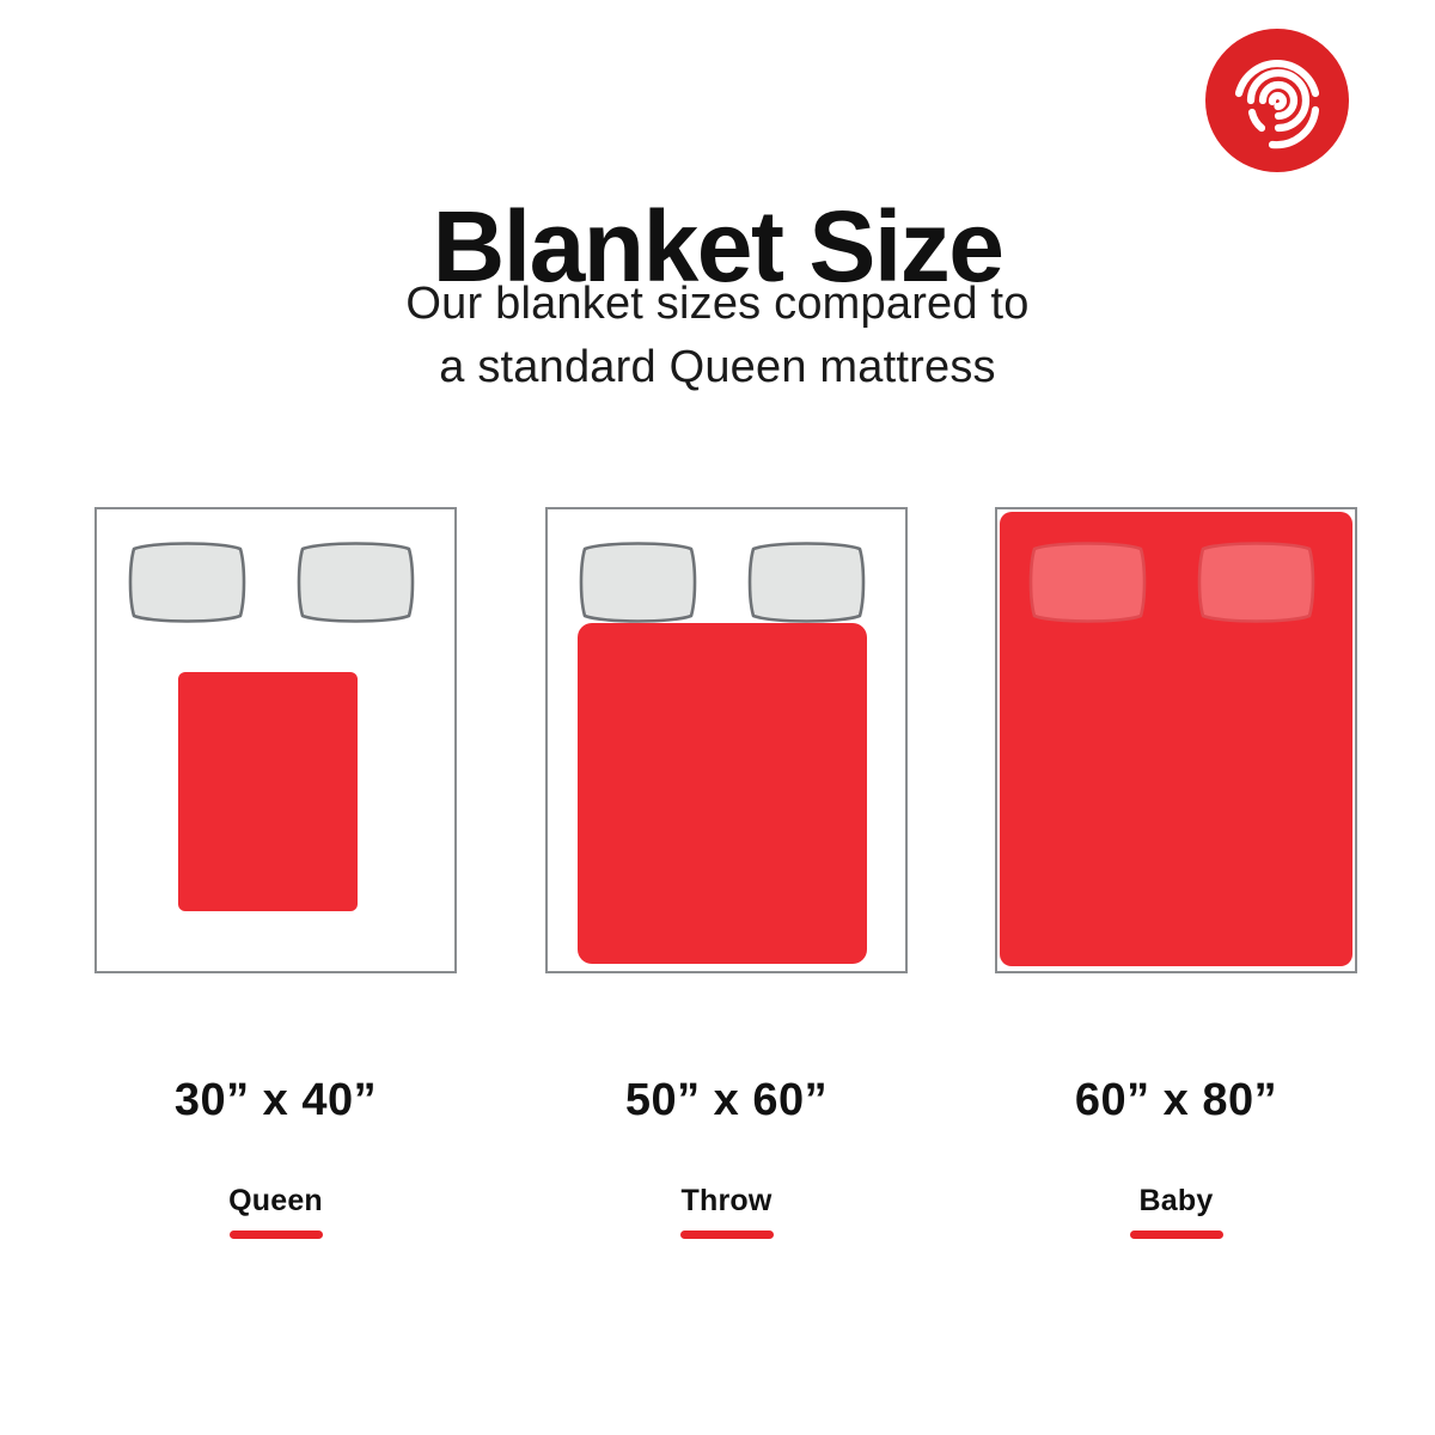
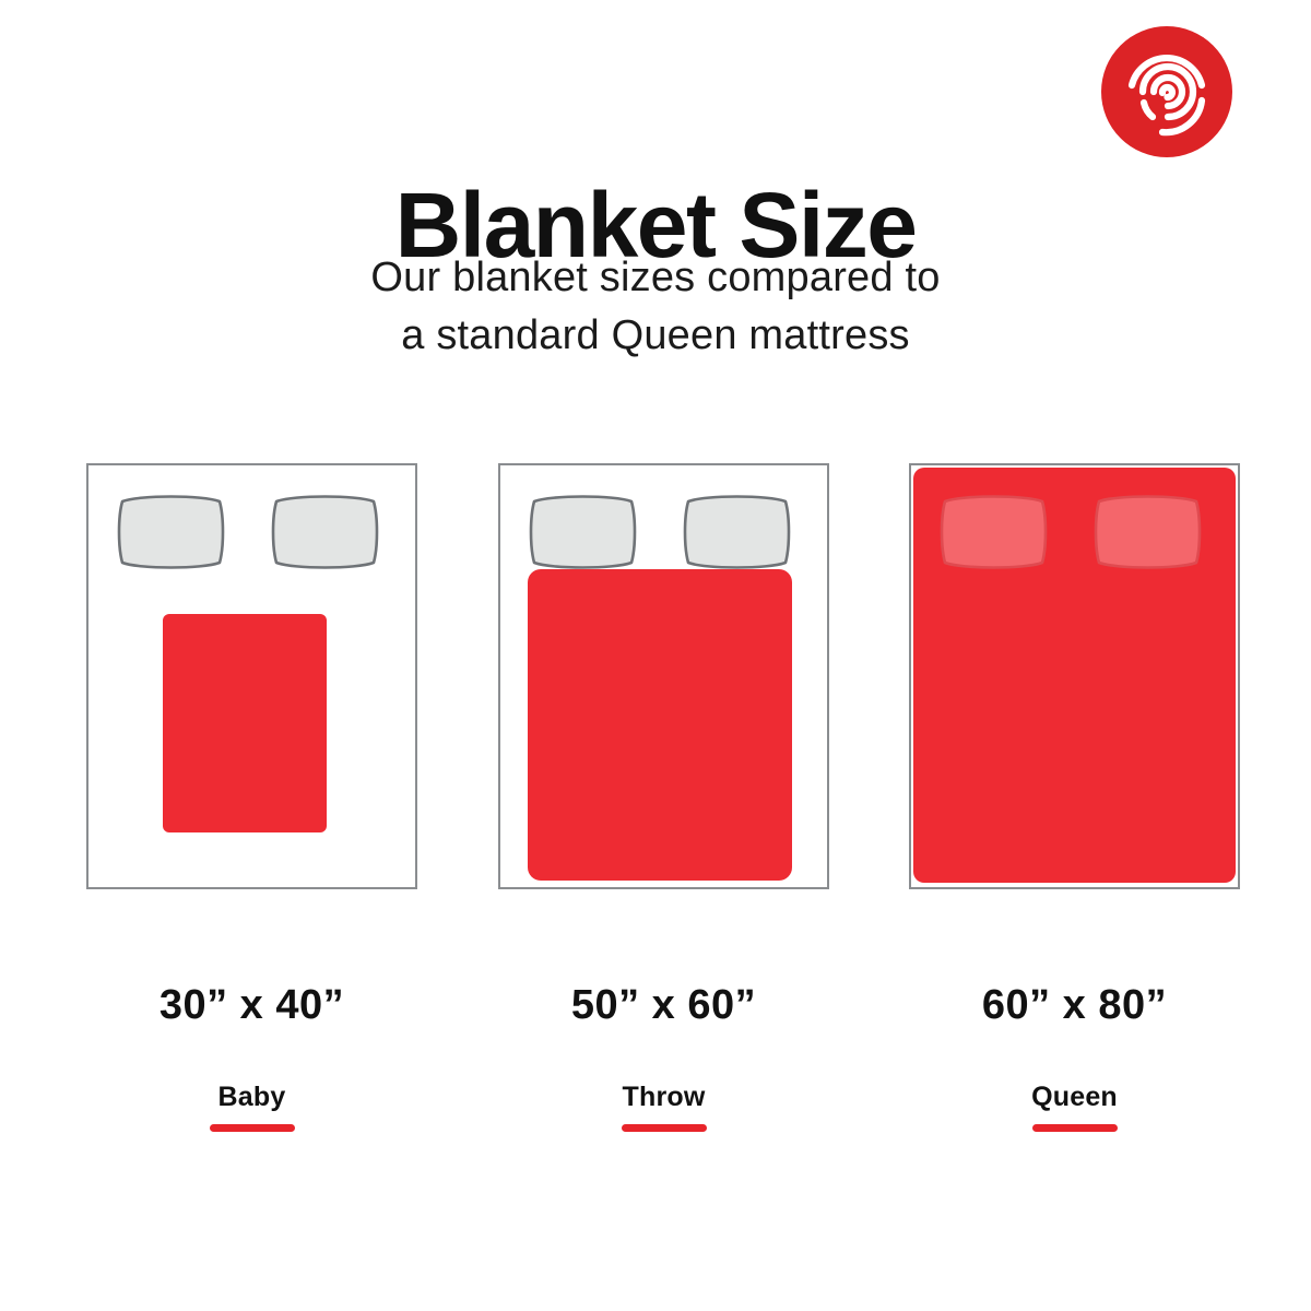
  Blanket Size
  Our blanket sizes compared to
  a standard Queen mattress
  30” x 40”
- Queen
+ Baby
  50” x 60”
  Throw
  60” x 80”
- Baby
+ Queen
